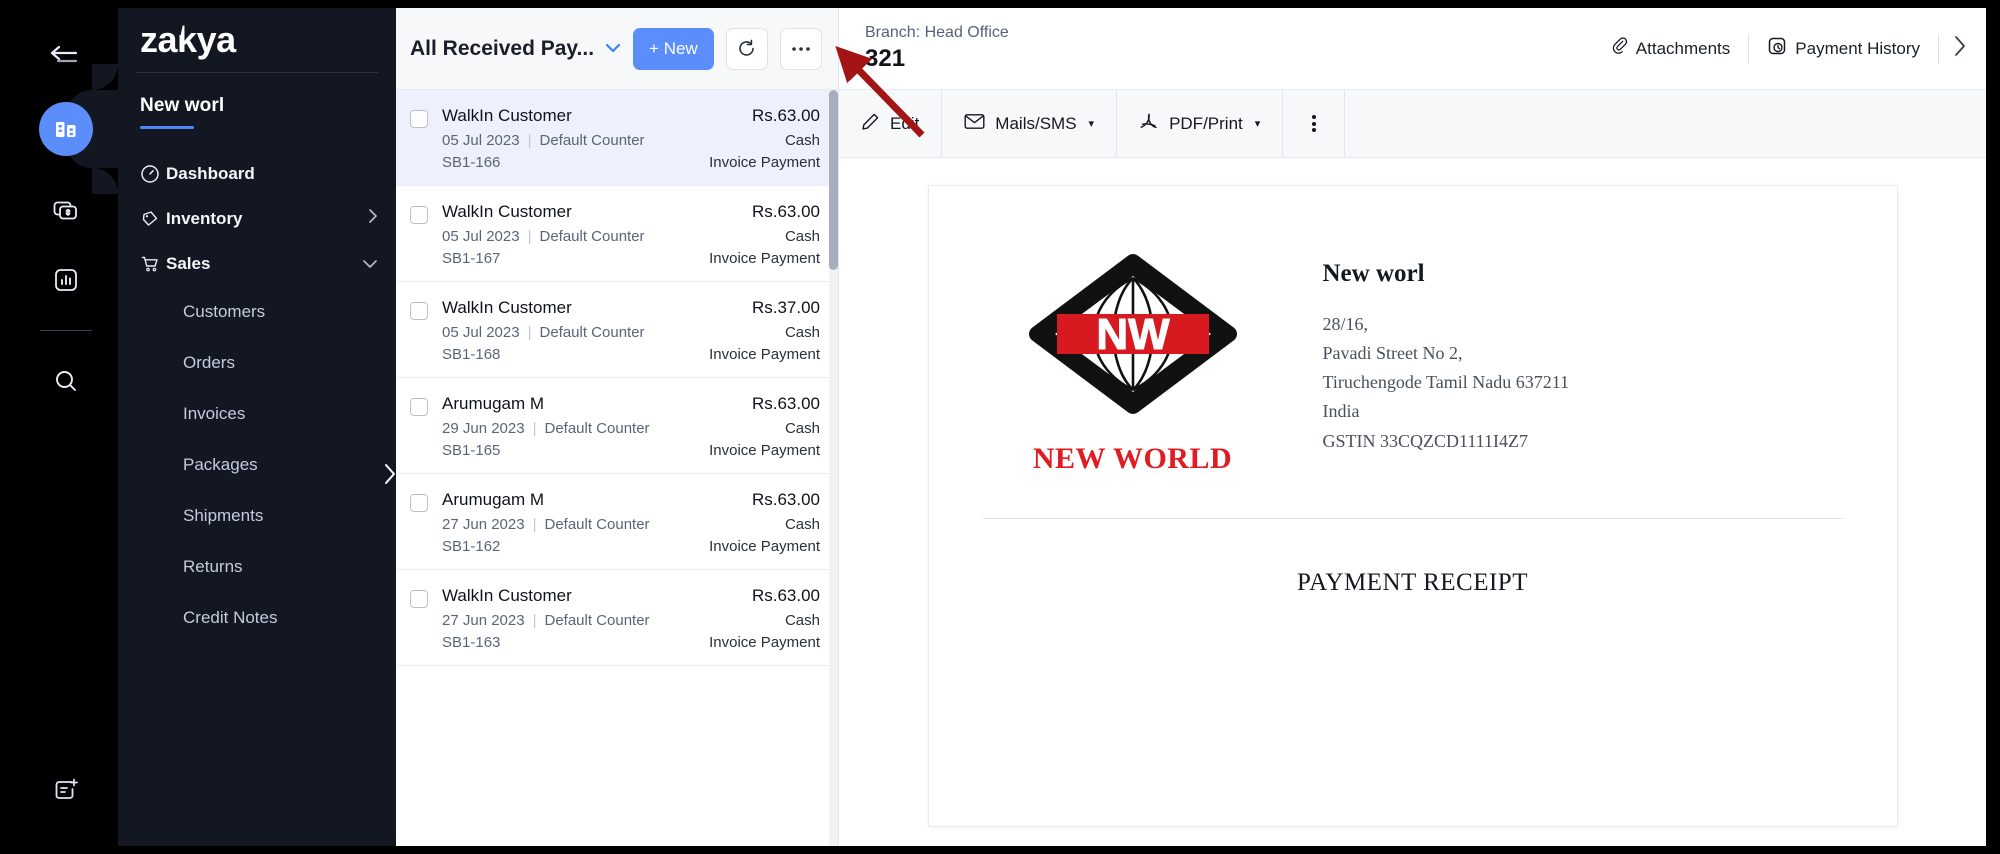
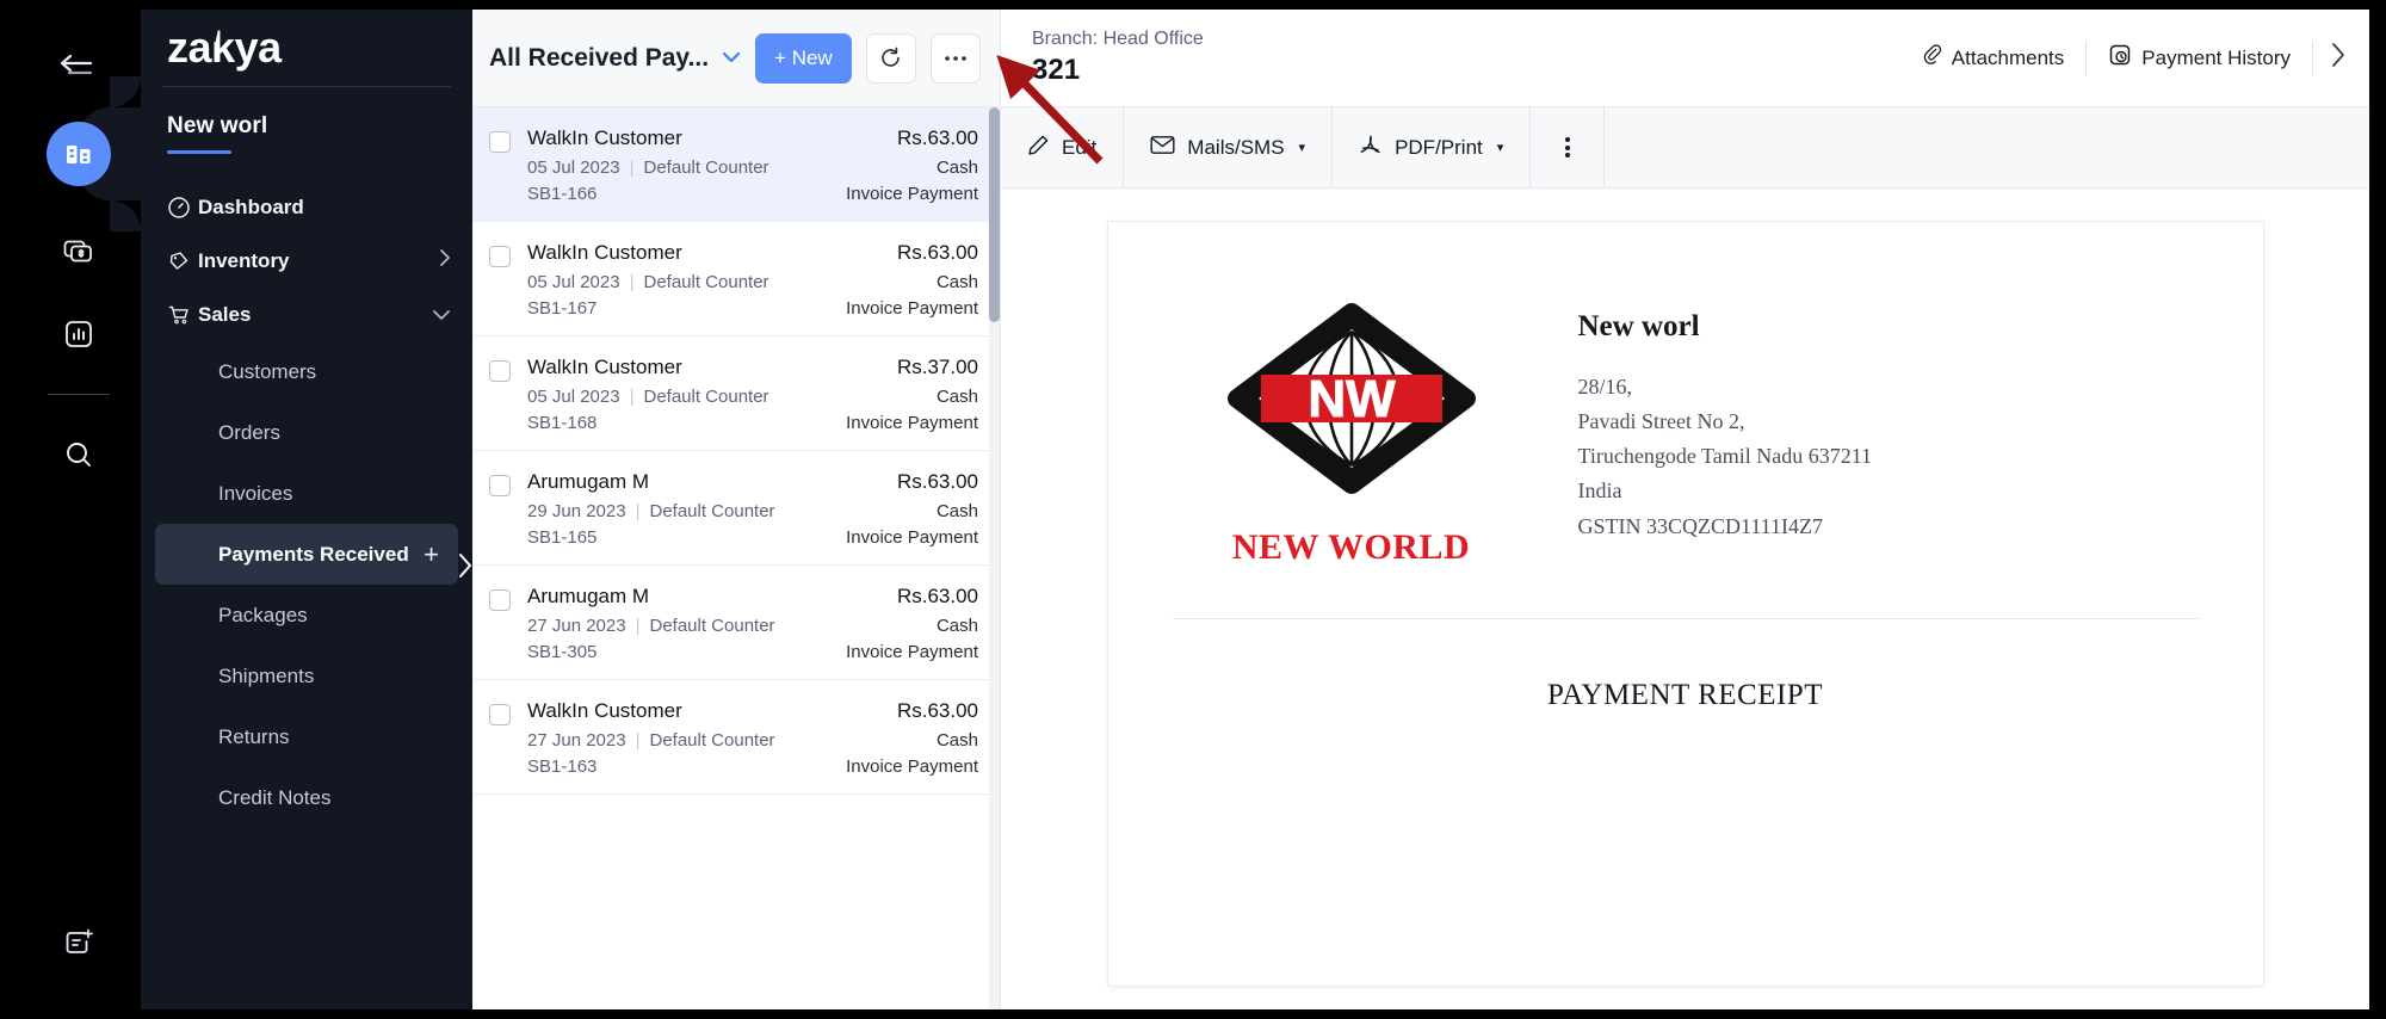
  zakya
  New worl
  Dashboard
  Inventory
  Sales
  Customers
  Orders
  Invoices
+ Payments Received
+ +
  Packages
  Shipments
  Returns
  Credit Notes
  All Received Pay...
  + New
  WalkIn Customer
  05 Jul 2023 | Default Counter
  SB1-166
  Rs.63.00
  Cash
  Invoice Payment
  WalkIn Customer
  05 Jul 2023 | Default Counter
  SB1-167
  Rs.63.00
  Cash
  Invoice Payment
  WalkIn Customer
  05 Jul 2023 | Default Counter
  SB1-168
  Rs.37.00
  Cash
  Invoice Payment
  Arumugam M
  29 Jun 2023 | Default Counter
  SB1-165
  Rs.63.00
  Cash
  Invoice Payment
  Arumugam M
  27 Jun 2023 | Default Counter
- SB1-162
+ SB1-305
  Rs.63.00
  Cash
  Invoice Payment
  WalkIn Customer
  27 Jun 2023 | Default Counter
  SB1-163
  Rs.63.00
  Cash
  Invoice Payment
  Branch: Head Office
  321
  Attachments
  Payment History
  Mails/SMS
  ▾
  PDF/Print
  ▾
  NW
  NEW WORLD
  New worl
  28/16,
  Pavadi Street No 2,
  Tiruchengode Tamil Nadu 637211
  India
  GSTIN 33CQZCD1111I4Z7
  PAYMENT RECEIPT
